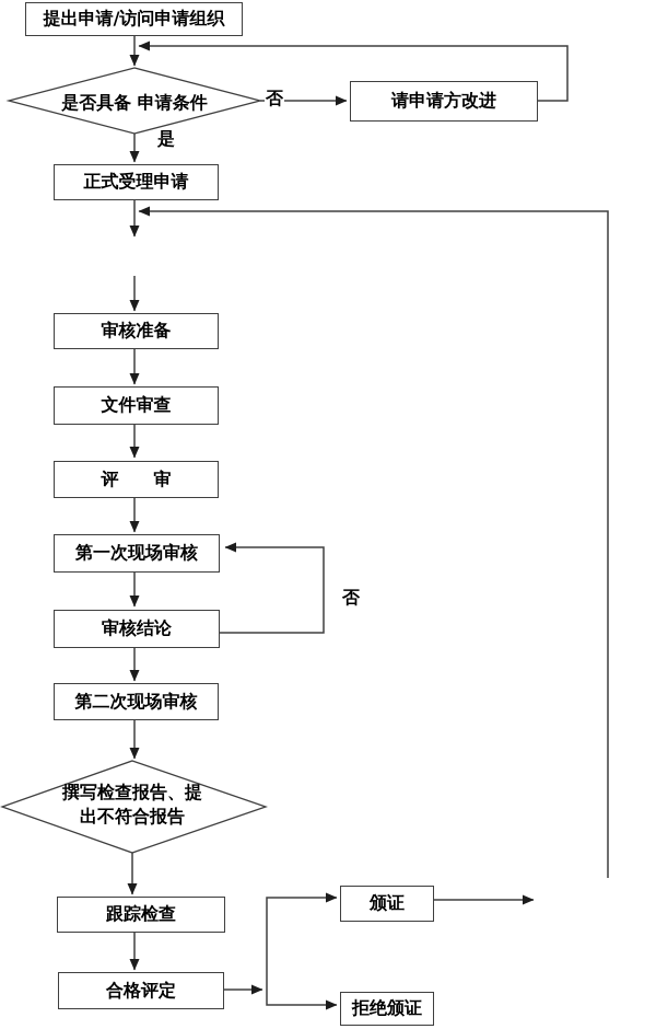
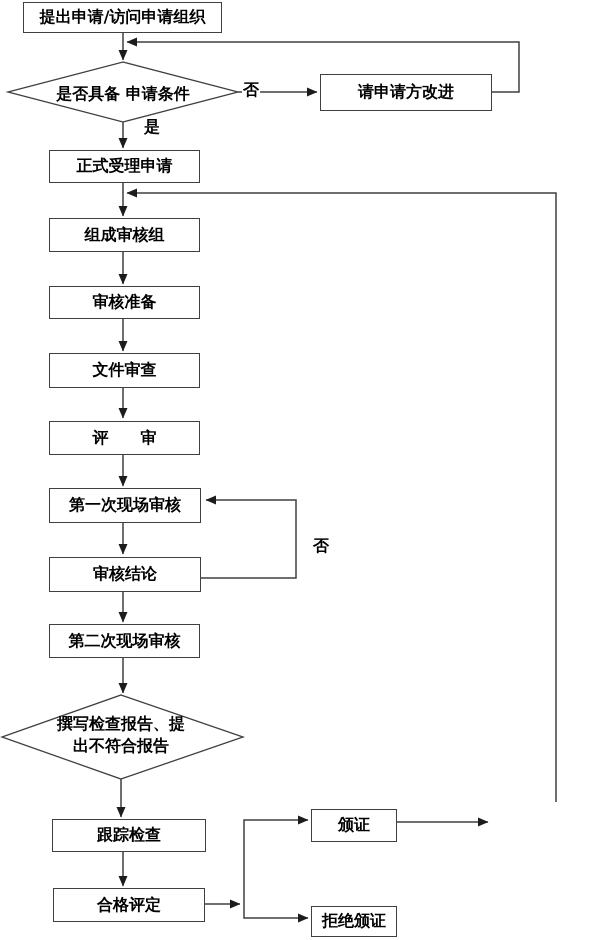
  提出申请/访问申请组织
  请申请方改进
  正式受理申请
+ 组成审核组
  审核准备
  文件审查
  评 审
  第一次现场审核
  审核结论
  第二次现场审核
  跟踪检查
  合格评定
  颁证
  拒绝颁证
  是否具备 申请条件
  撰写检查报告、提
  出不符合报告
  否
  是
  否
